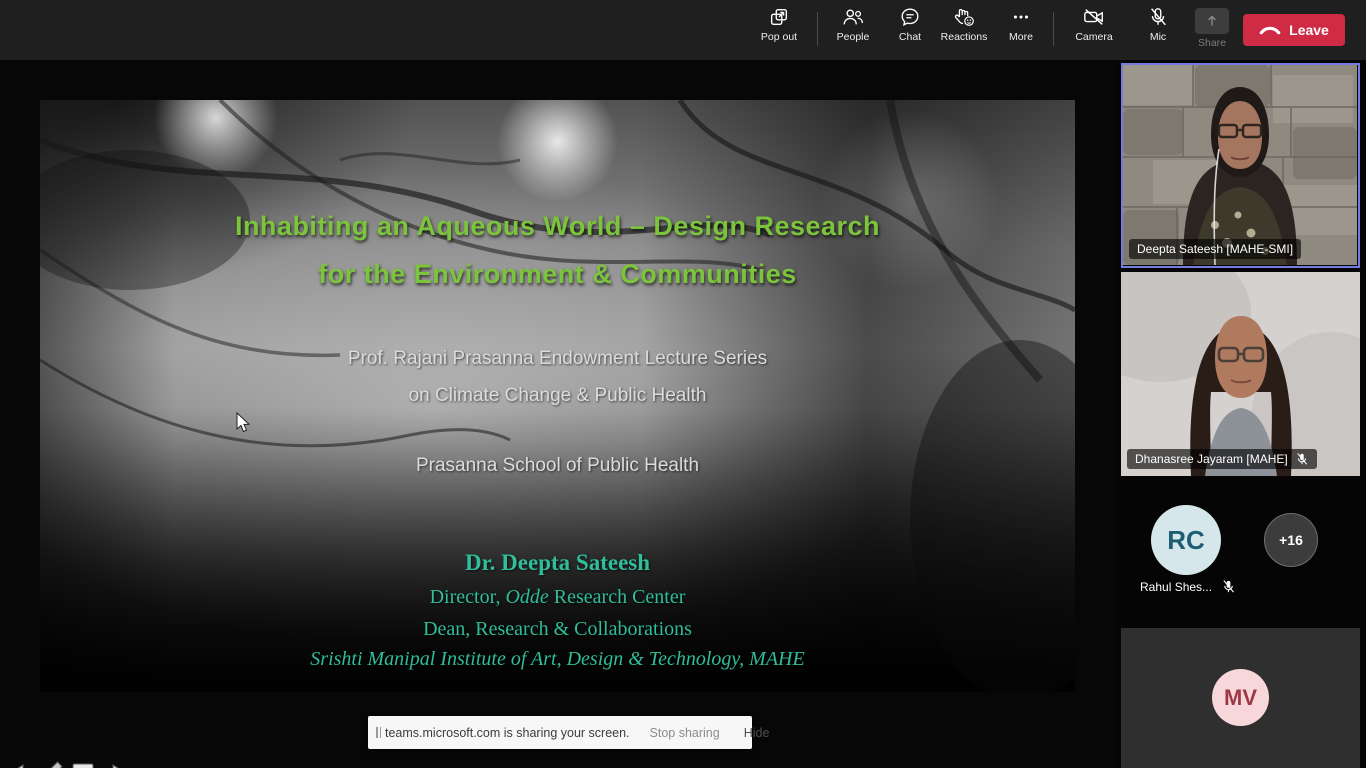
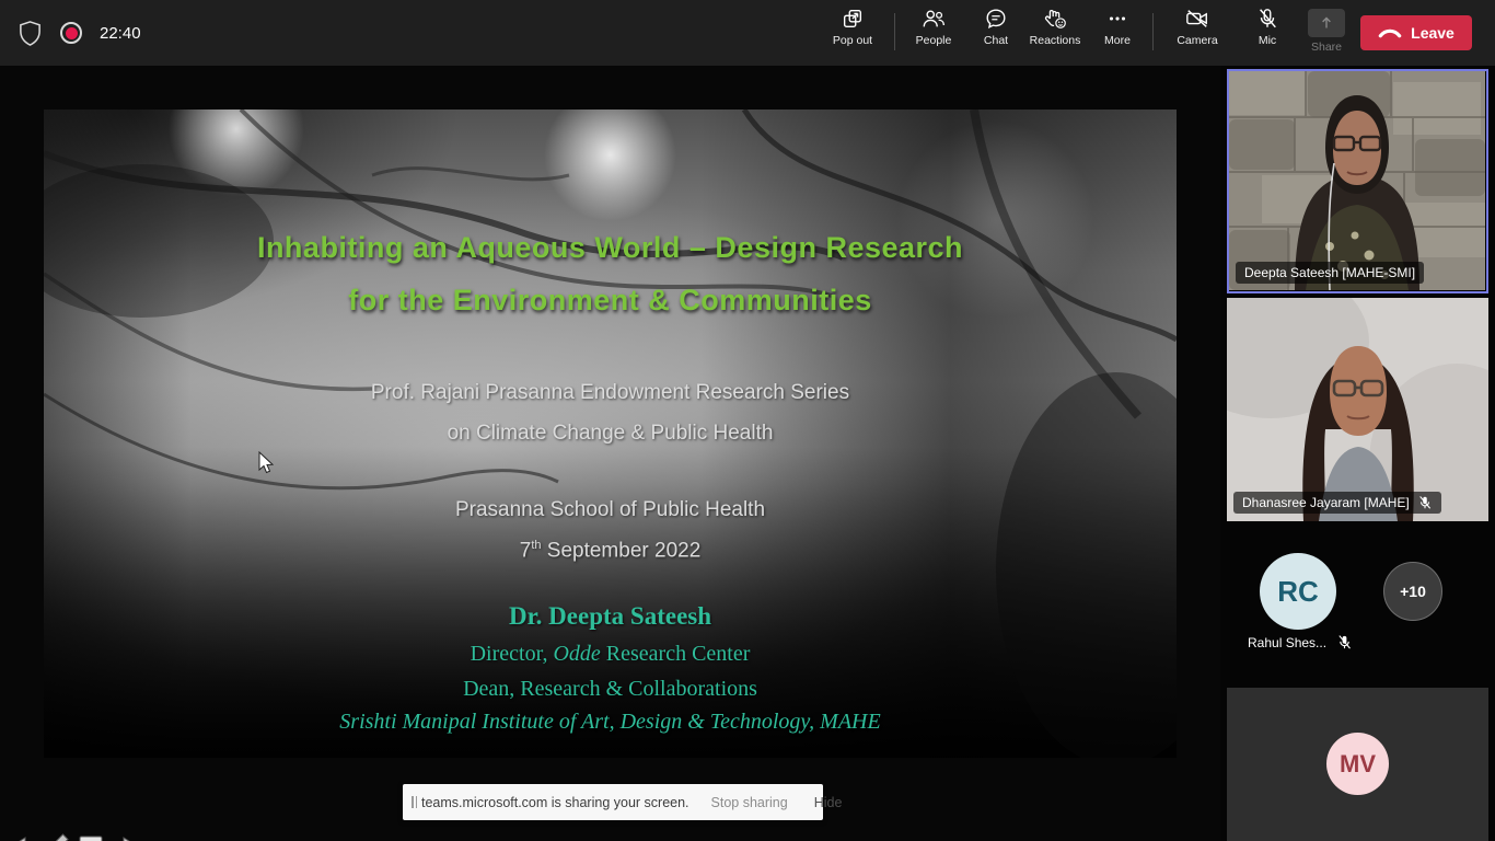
+ 22:40
  Pop out
  People
  Chat
  Reactions
  More
  Camera
  Mic
  Share
  Leave
  Inhabiting an Aqueous World – Design Research
  for the Environment & Communities
- Prof. Rajani Prasanna Endowment Lecture Series
+ Prof. Rajani Prasanna Endowment Research Series
  on Climate Change & Public Health
  Prasanna School of Public Health
+ 7th September 2022
  Dr. Deepta Sateesh
  Director, Odde Research Center
  Dean, Research & Collaborations
  Srishti Manipal Institute of Art, Design & Technology, MAHE
  teams.microsoft.com is sharing your screen.
  Stop sharing
  Hide
  Deepta Sateesh [MAHE-SMI]
  Dhanasree Jayaram [MAHE]
  RC
- +16
+ +10
  Rahul Shes...
  MV
